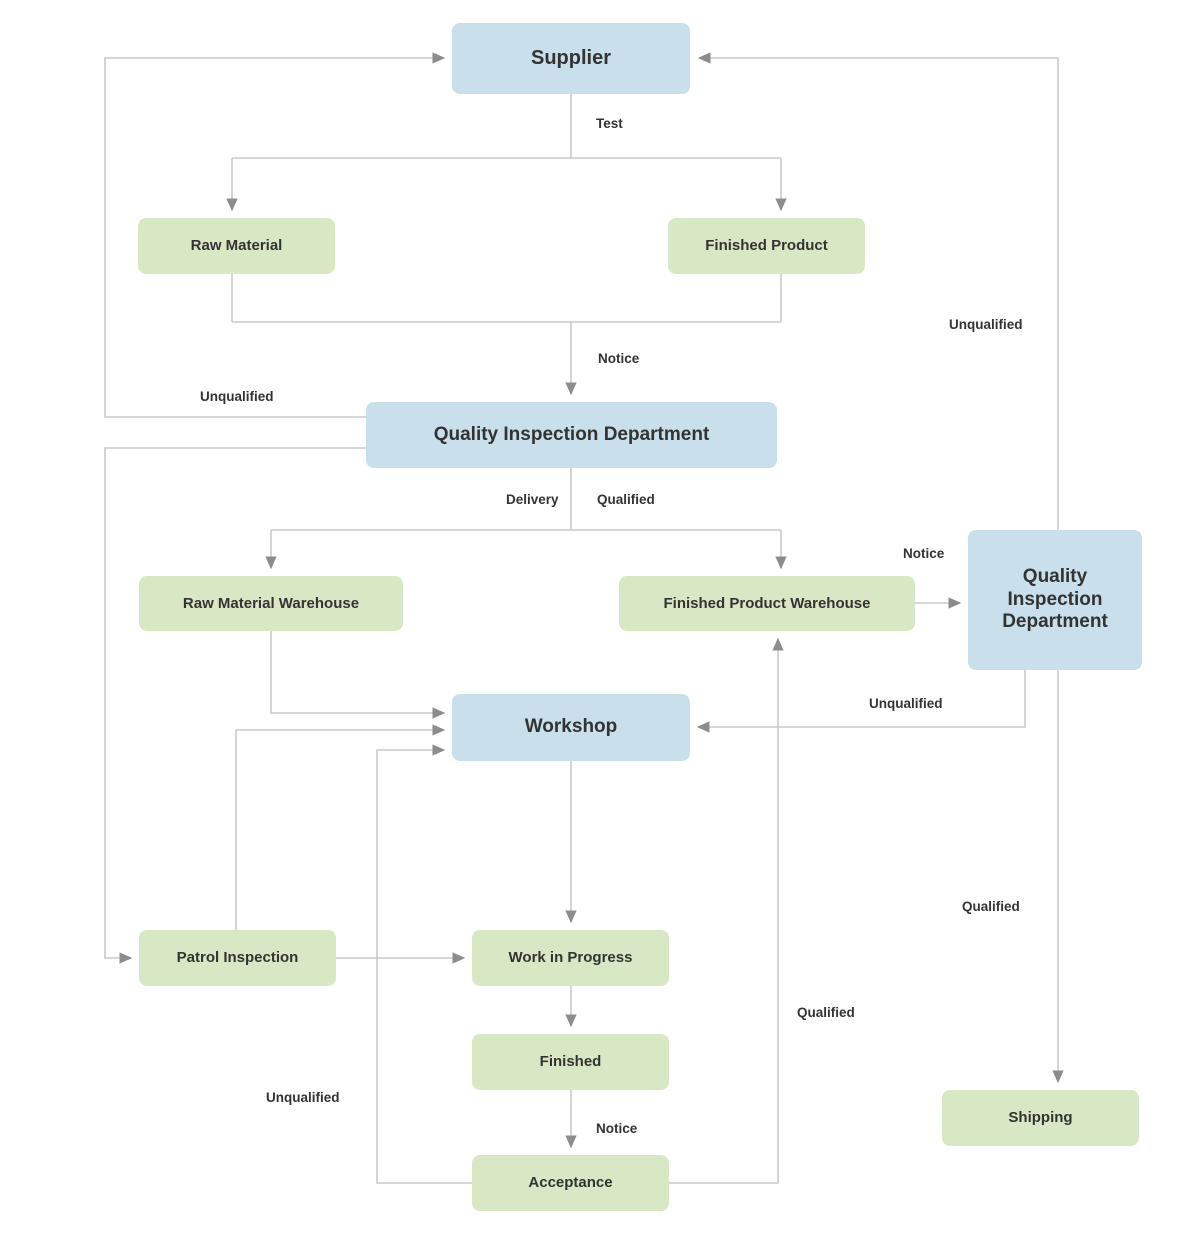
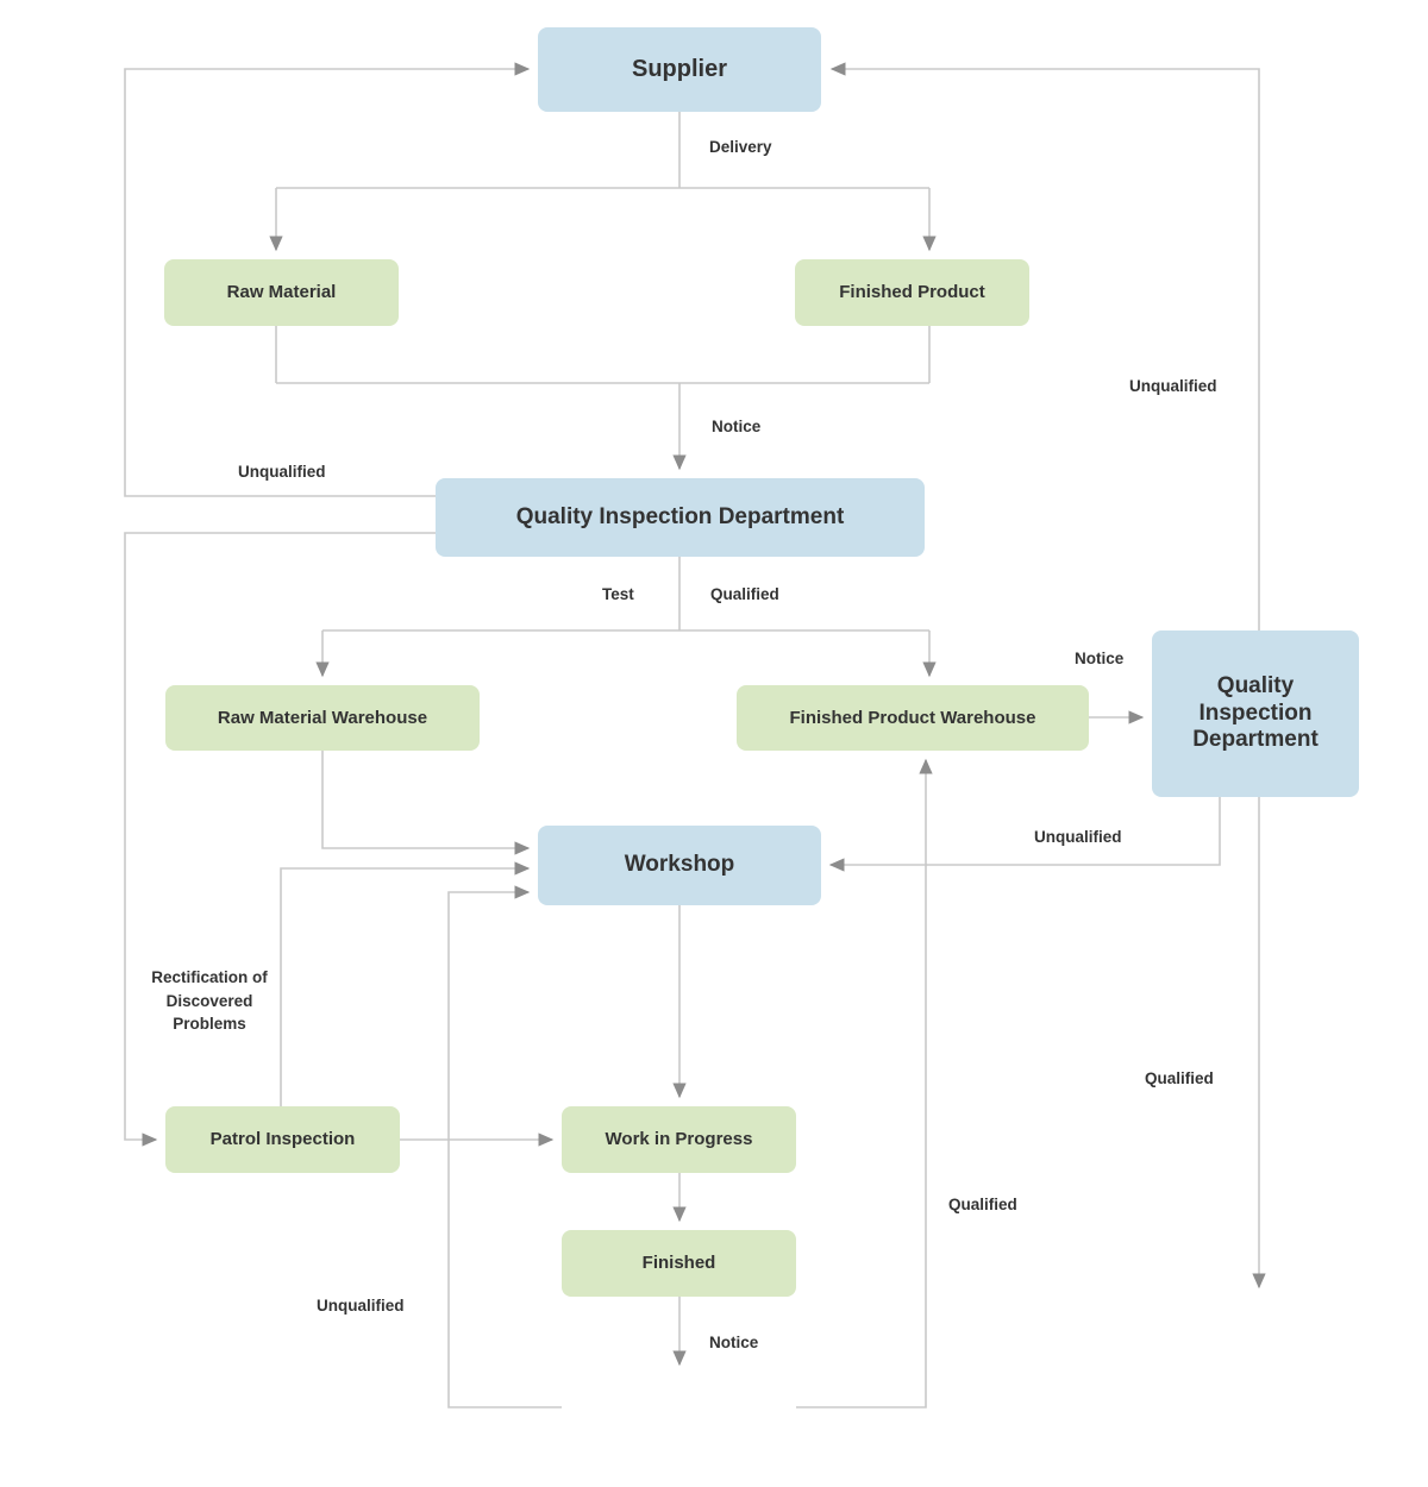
  Supplier
  Raw Material
  Finished Product
  Quality Inspection Department
  Raw Material Warehouse
  Finished Product Warehouse
  Quality Inspection Department
  Workshop
  Patrol Inspection
  Work in Progress
  Finished
- Acceptance
- Shipping
- Test
+ Delivery
  Unqualified
  Unqualified
  Notice
- Delivery
+ Test
  Qualified
  Notice
  Unqualified
+ Rectification of Discovered Problems
  Qualified
  Qualified
  Unqualified
  Notice
